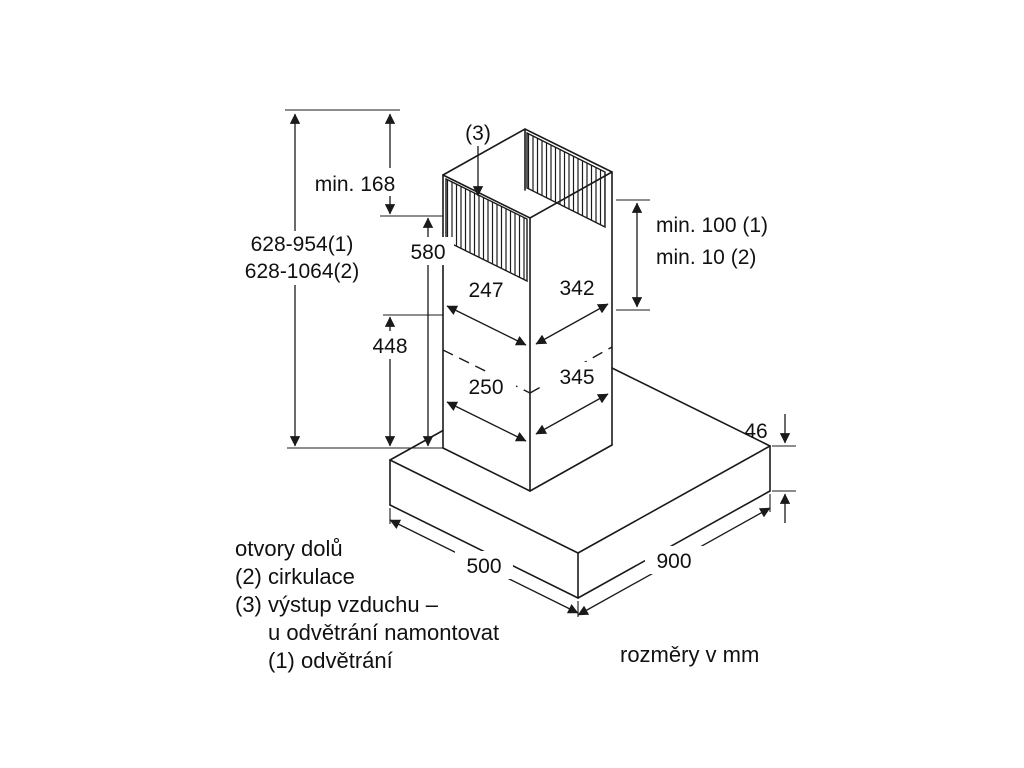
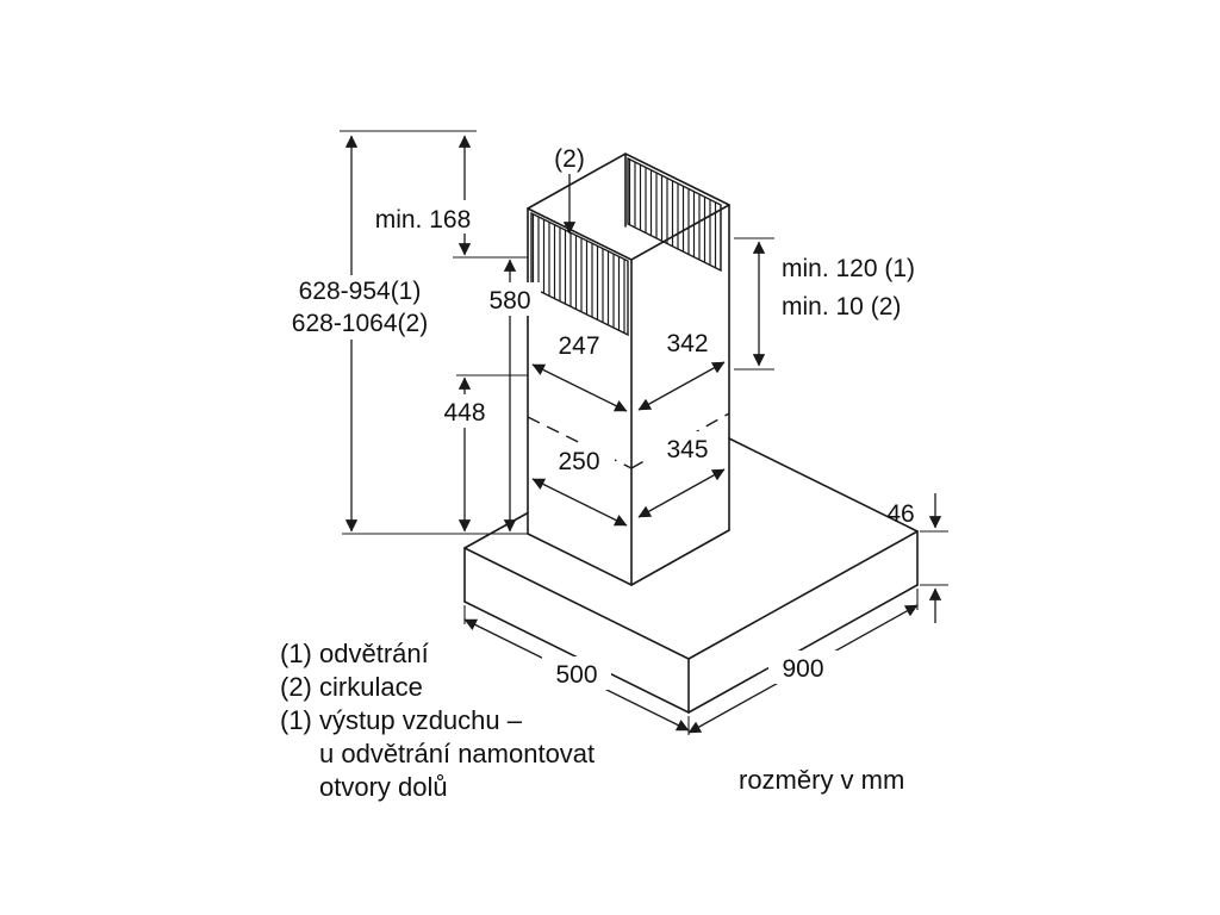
  628-954(1)
  628-1064(2)
  min. 168
  580
  448
- (3)
+ (2)
  247
  342
  250
  345
- min. 100 (1)
+ min. 120 (1)
  min. 10 (2)
  46
  500
  900
- otvory dolů
+ (1) odvětrání
  (2) cirkulace
- (3) výstup vzduchu –
+ (1) výstup vzduchu –
  u odvětrání namontovat
- (1) odvětrání
+ otvory dolů
  rozměry v mm
